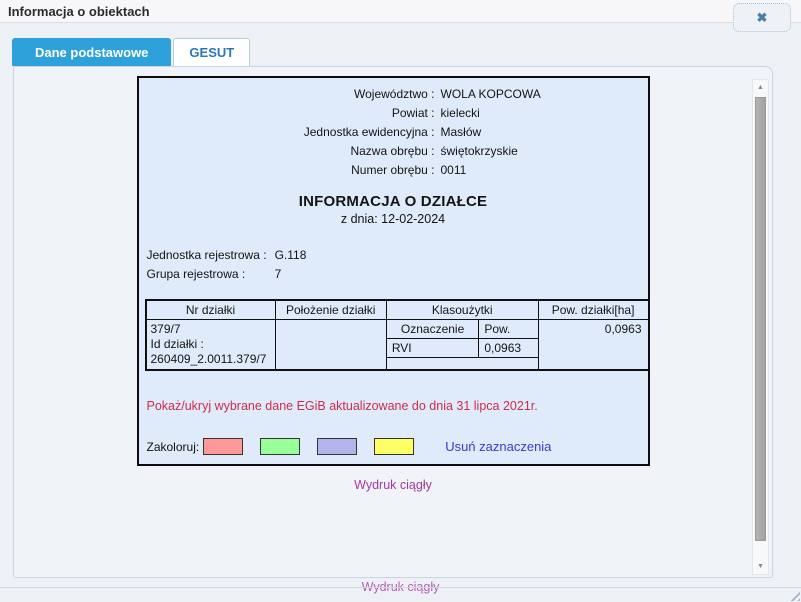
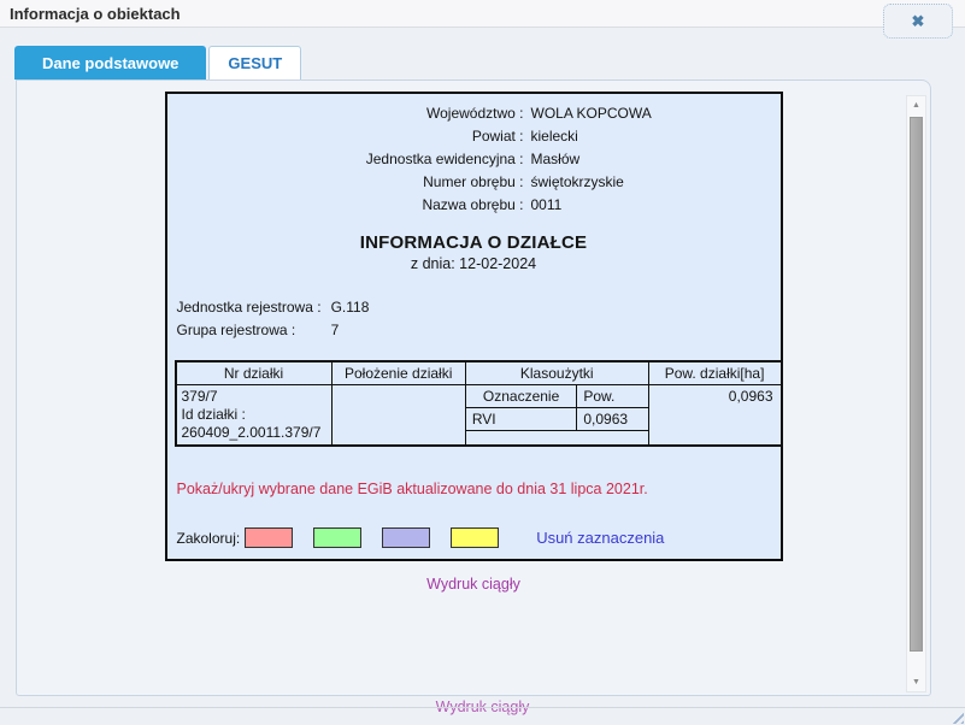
  Informacja o obiektach
  ✖
  Dane podstawowe
  GESUT
  Województwo :
  WOLA KOPCOWA
  Powiat :
  kielecki
  Jednostka ewidencyjna :
  Masłów
- Nazwa obrębu :
+ Numer obrębu :
  świętokrzyskie
- Numer obrębu :
+ Nazwa obrębu :
  0011
  INFORMACJA O DZIAŁCE
  z dnia: 12-02-2024
  Jednostka rejestrowa :
  G.118
  Grupa rejestrowa :
  7
  Nr działki	Położenie działki	Klasoużytki	Pow. działki[ha]
  379/7 Id działki : 260409_2.0011.379/7
  Oznaczenie	Pow.
  RVI	0,0963
  			0,0963
  Pokaż/ukryj wybrane dane EGiB aktualizowane do dnia 31 lipca 2021r.
  Zakoloruj:
  Usuń zaznaczenia
  Wydruk ciągły
